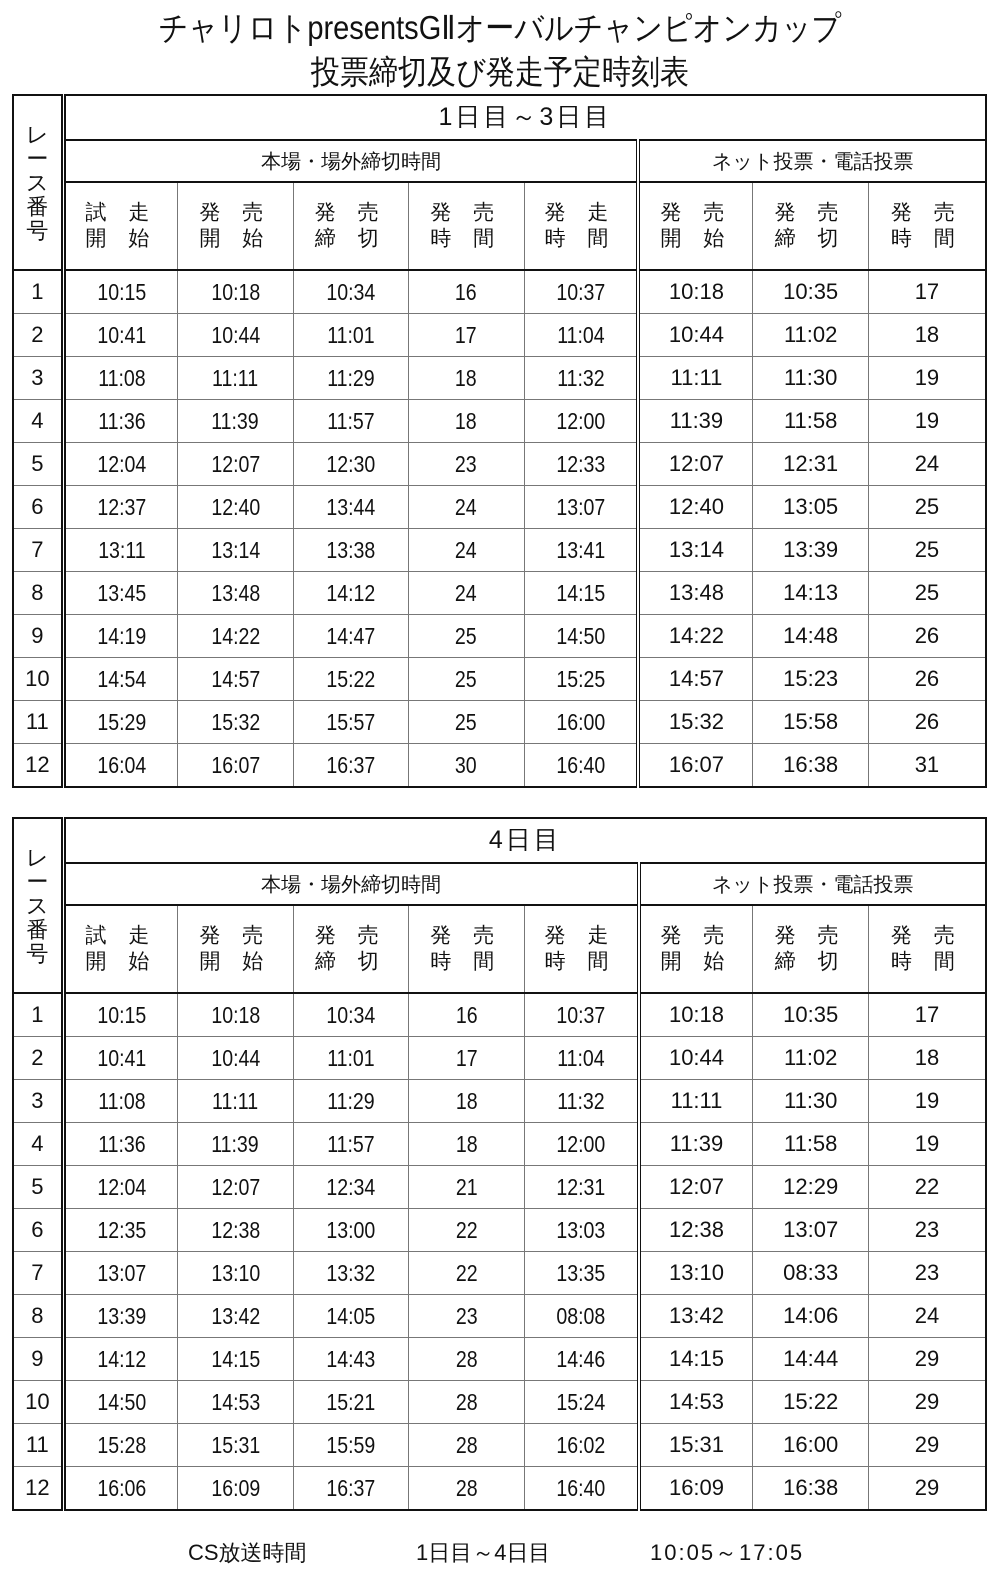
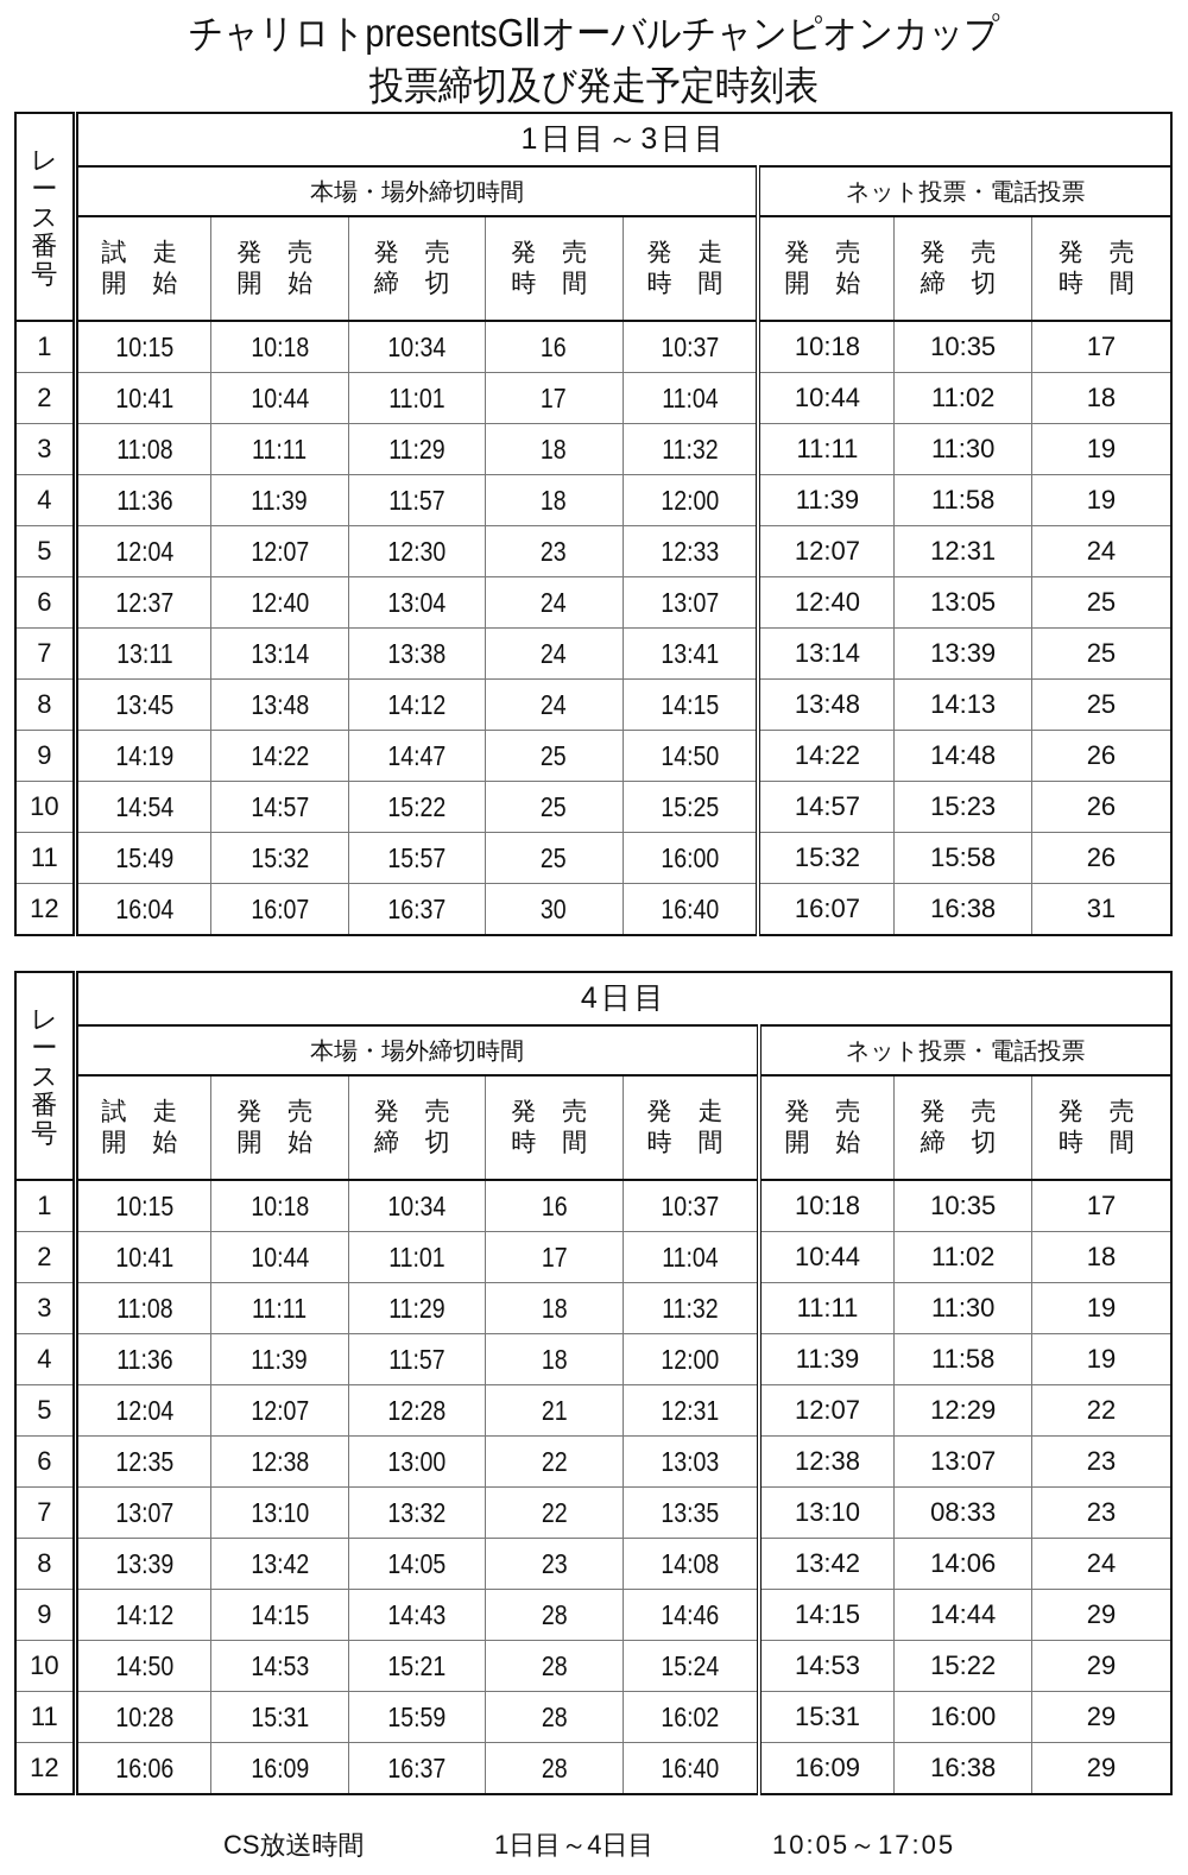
  チャリロトpresentsGⅡオーバルチャンピオンカップ
  投票締切及び発走予定時刻表
  レース番号	1日目～3日目
  本場・場外締切時間	ネット投票・電話投票
  試 走開 始	発 売開 始	発 売締 切	発 売時 間	発 走時 間	発 売開 始	発 売締 切	発 売時 間
  1	10:15	10:18	10:34	16	10:37	10:18	10:35	17
  2	10:41	10:44	11:01	17	11:04	10:44	11:02	18
  3	11:08	11:11	11:29	18	11:32	11:11	11:30	19
  4	11:36	11:39	11:57	18	12:00	11:39	11:58	19
  5	12:04	12:07	12:30	23	12:33	12:07	12:31	24
- 6	12:37	12:40	13:44	24	13:07	12:40	13:05	25
+ 6	12:37	12:40	13:04	24	13:07	12:40	13:05	25
  7	13:11	13:14	13:38	24	13:41	13:14	13:39	25
  8	13:45	13:48	14:12	24	14:15	13:48	14:13	25
  9	14:19	14:22	14:47	25	14:50	14:22	14:48	26
  10	14:54	14:57	15:22	25	15:25	14:57	15:23	26
- 11	15:29	15:32	15:57	25	16:00	15:32	15:58	26
+ 11	15:49	15:32	15:57	25	16:00	15:32	15:58	26
  12	16:04	16:07	16:37	30	16:40	16:07	16:38	31
  レース番号	4日目
  本場・場外締切時間	ネット投票・電話投票
  試 走開 始	発 売開 始	発 売締 切	発 売時 間	発 走時 間	発 売開 始	発 売締 切	発 売時 間
  1	10:15	10:18	10:34	16	10:37	10:18	10:35	17
  2	10:41	10:44	11:01	17	11:04	10:44	11:02	18
  3	11:08	11:11	11:29	18	11:32	11:11	11:30	19
  4	11:36	11:39	11:57	18	12:00	11:39	11:58	19
- 5	12:04	12:07	12:34	21	12:31	12:07	12:29	22
+ 5	12:04	12:07	12:28	21	12:31	12:07	12:29	22
  6	12:35	12:38	13:00	22	13:03	12:38	13:07	23
  7	13:07	13:10	13:32	22	13:35	13:10	08:33	23
- 8	13:39	13:42	14:05	23	08:08	13:42	14:06	24
+ 8	13:39	13:42	14:05	23	14:08	13:42	14:06	24
  9	14:12	14:15	14:43	28	14:46	14:15	14:44	29
  10	14:50	14:53	15:21	28	15:24	14:53	15:22	29
- 11	15:28	15:31	15:59	28	16:02	15:31	16:00	29
+ 11	10:28	15:31	15:59	28	16:02	15:31	16:00	29
  12	16:06	16:09	16:37	28	16:40	16:09	16:38	29
  CS放送時間
  1日目～4日目
  10:05～17:05
